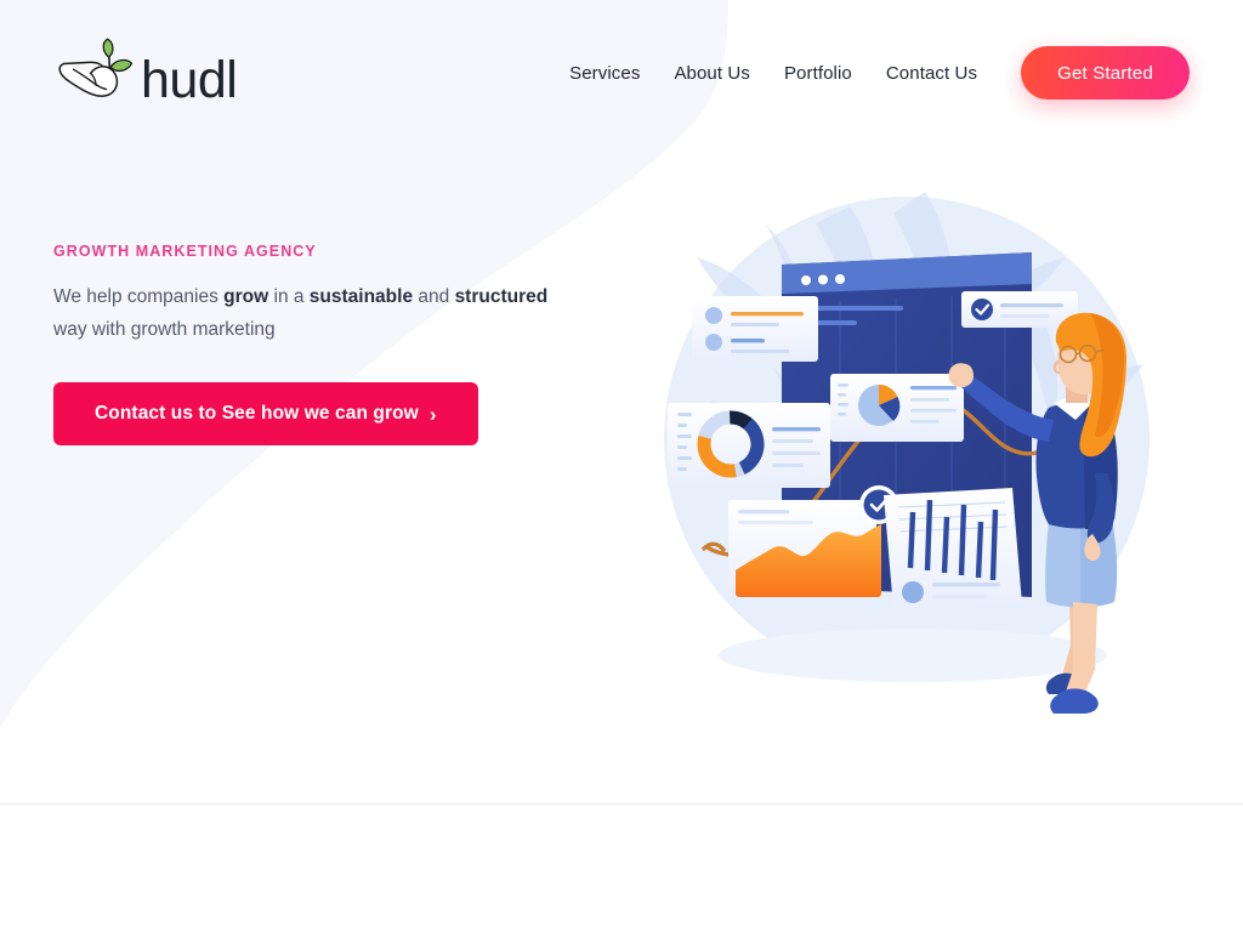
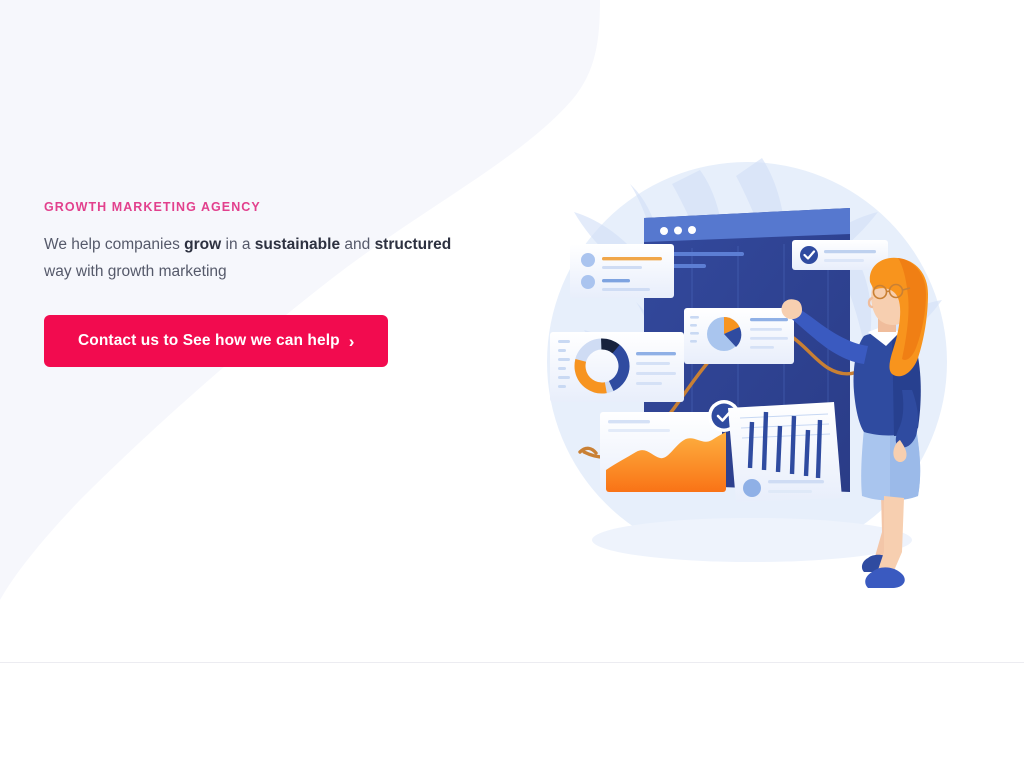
- hudl
- Services
- About Us
- Portfolio
- Contact Us
- Get Started
  GROWTH MARKETING AGENCY
  We help companies grow in a sustainable and structured way with growth marketing
- Contact us to See how we can grow
+ Contact us to See how we can help
  ›
